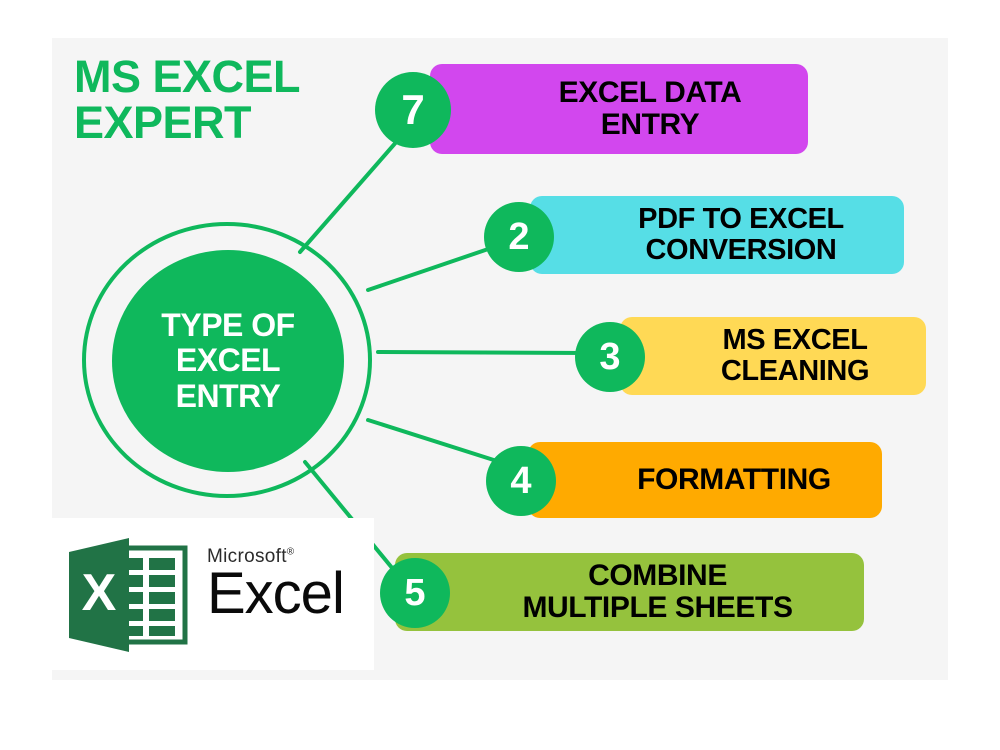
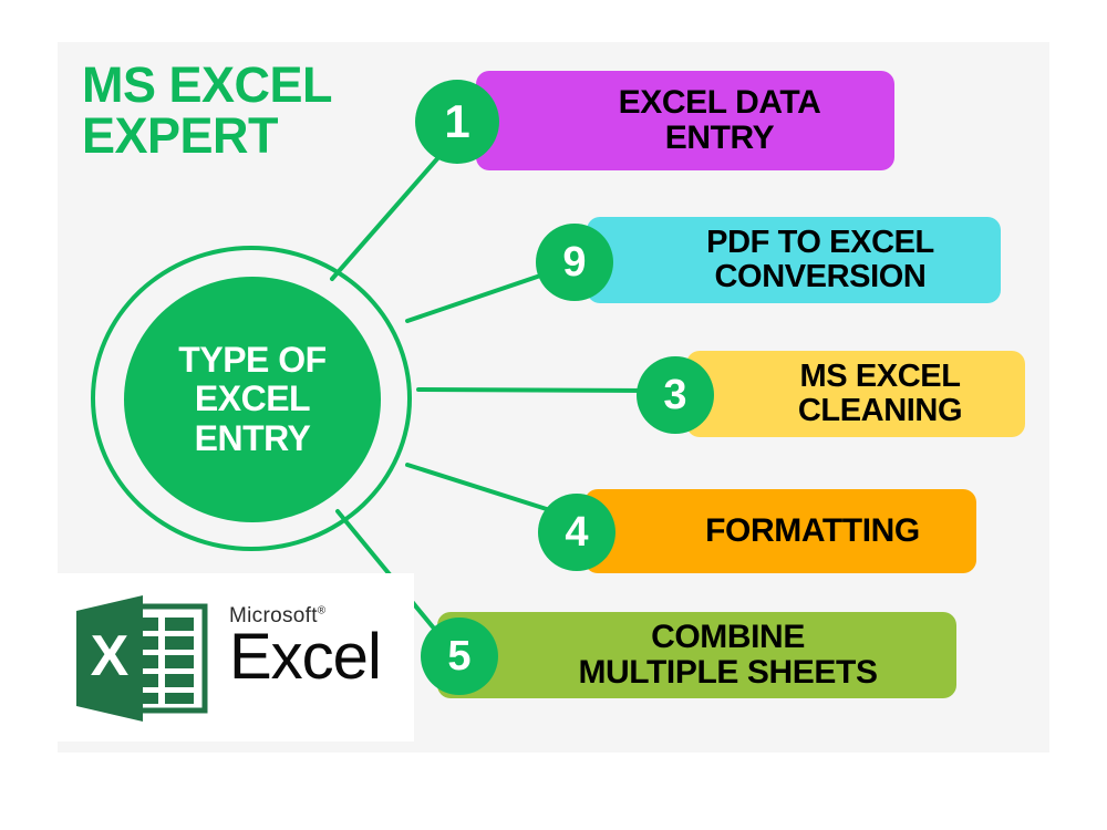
  MS EXCEL
  EXPERT
  TYPE OF
  EXCEL
  ENTRY
  EXCEL DATA
  ENTRY
- 7
+ 1
  PDF TO EXCEL
  CONVERSION
- 2
+ 9
  MS EXCEL
  CLEANING
  3
  FORMATTING
  4
  COMBINE
  MULTIPLE SHEETS
  5
  X
  Microsoft®
  Excel
